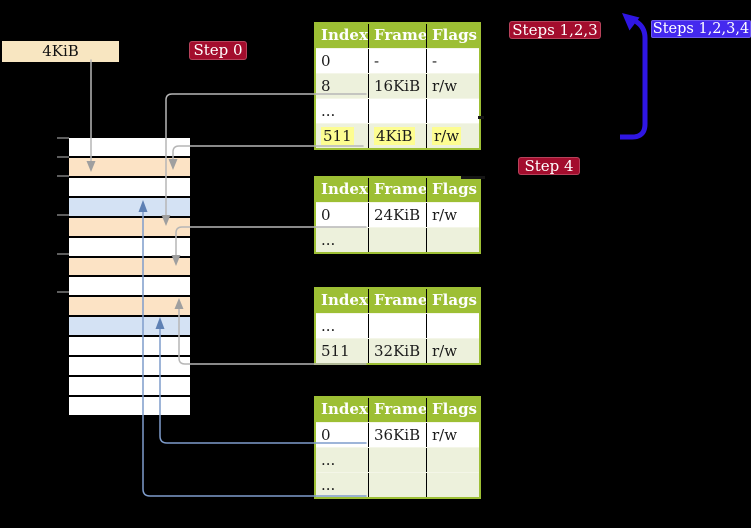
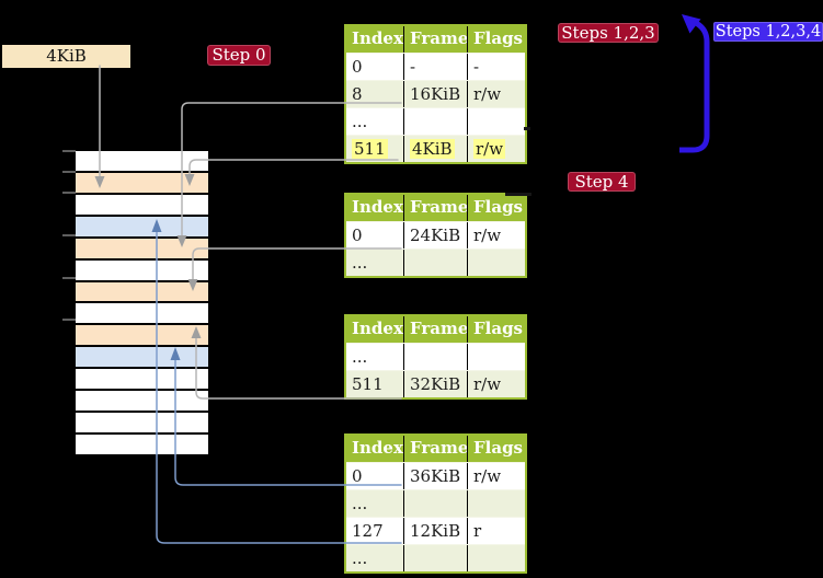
  4KiB
  Step 0
  Steps 1,2,3
  Steps 1,2,3,4
  Step 4
  Index
  Frame
  Flags
  0
  -
  -
  8
  16KiB
  r/w
  ...
  511
  4KiB
  r/w
  Index
  Frame
  Flags
  0
  24KiB
  r/w
  ...
  Index
  Frame
  Flags
  ...
  511
  32KiB
  r/w
  Index
  Frame
  Flags
  0
  36KiB
  r/w
  ...
+ 127
+ 12KiB
+ r
  ...
